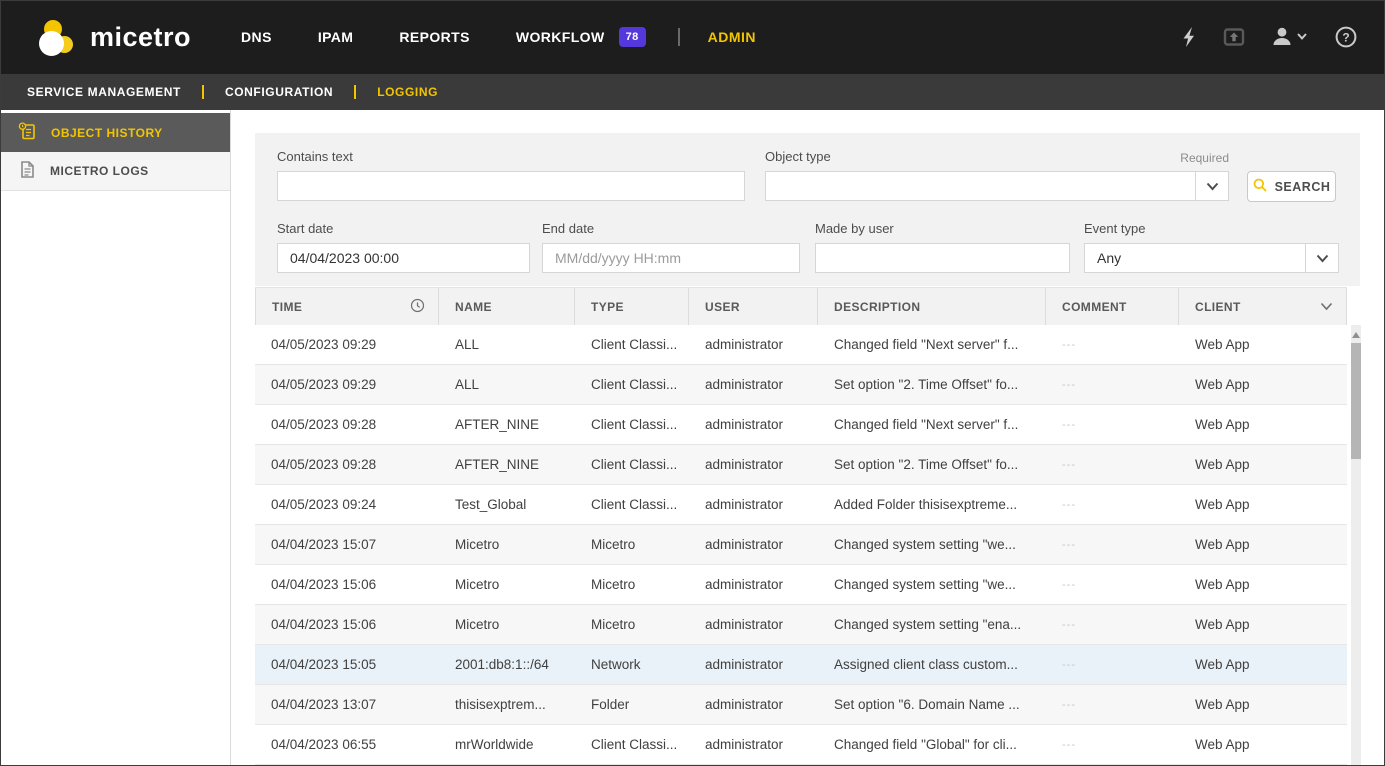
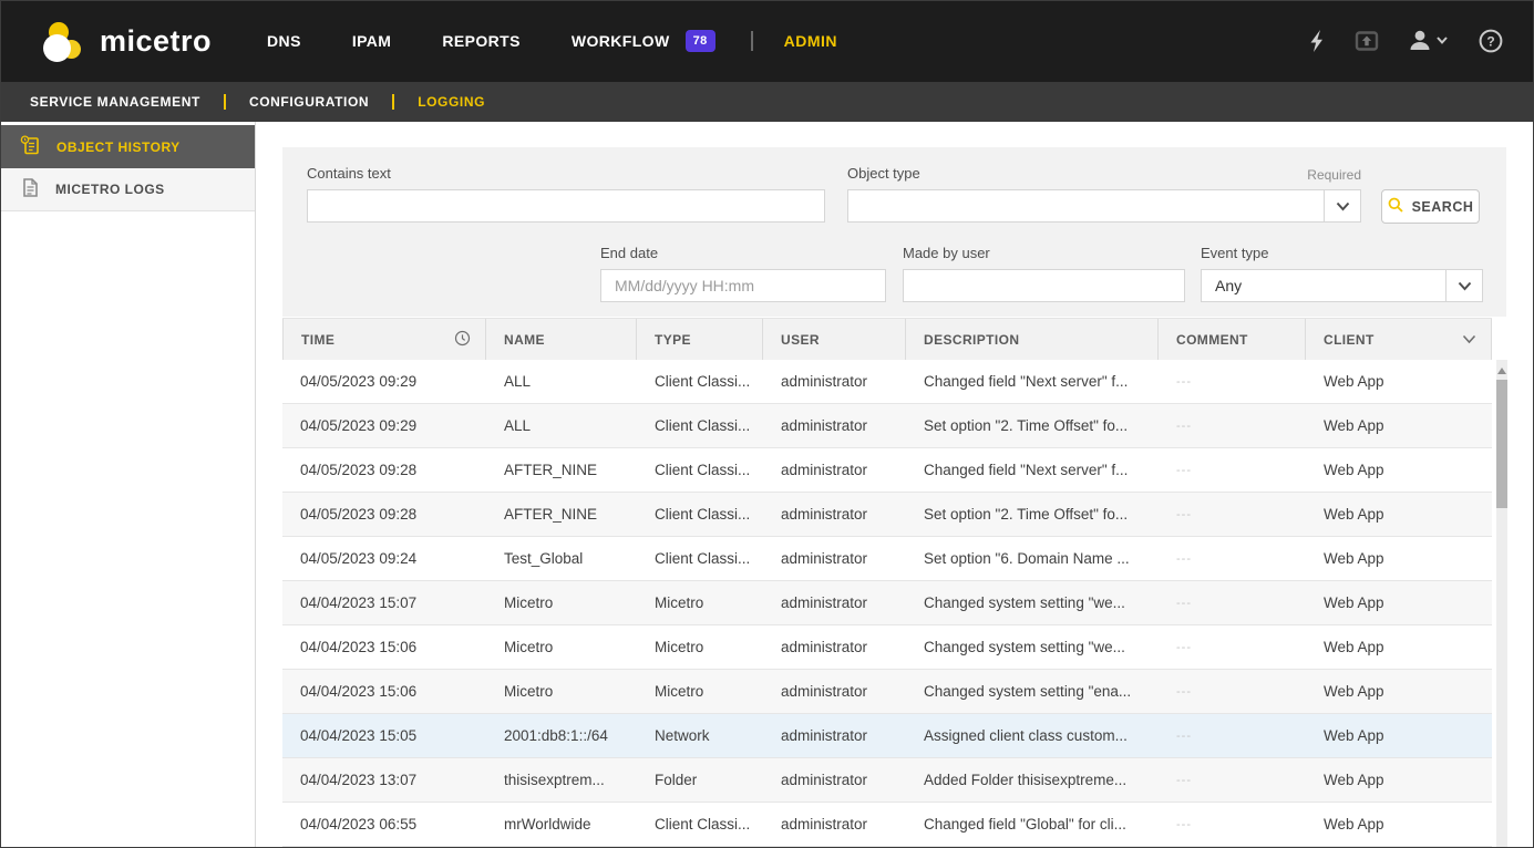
  micetro
  DNS
  IPAM
  REPORTS
  WORKFLOW
  78
  ADMIN
  ?
  SERVICE MANAGEMENT
  CONFIGURATION
  LOGGING
  OBJECT HISTORY
  MICETRO LOGS
  Contains text
  Object type
  Required
  SEARCH
- Start date
- 04/04/2023 00:00
  End date
  MM/dd/yyyy HH:mm
  Made by user
  Event type
  Any
  TIME
  NAME
  TYPE
  USER
  DESCRIPTION
  COMMENT
  CLIENT
  04/05/2023 09:29
  ALL
  Client Classi...
  administrator
  Changed field "Next server" f...
  ---
  Web App
  04/05/2023 09:29
  ALL
  Client Classi...
  administrator
  Set option "2. Time Offset" fo...
  ---
  Web App
  04/05/2023 09:28
  AFTER_NINE
  Client Classi...
  administrator
  Changed field "Next server" f...
  ---
  Web App
  04/05/2023 09:28
  AFTER_NINE
  Client Classi...
  administrator
  Set option "2. Time Offset" fo...
  ---
  Web App
  04/05/2023 09:24
  Test_Global
  Client Classi...
  administrator
- Added Folder thisisexptreme...
+ Set option "6. Domain Name ...
  ---
  Web App
  04/04/2023 15:07
  Micetro
  Micetro
  administrator
  Changed system setting "we...
  ---
  Web App
  04/04/2023 15:06
  Micetro
  Micetro
  administrator
  Changed system setting "we...
  ---
  Web App
  04/04/2023 15:06
  Micetro
  Micetro
  administrator
  Changed system setting "ena...
  ---
  Web App
  04/04/2023 15:05
  2001:db8:1::/64
  Network
  administrator
  Assigned client class custom...
  ---
  Web App
  04/04/2023 13:07
  thisisexptrem...
  Folder
  administrator
- Set option "6. Domain Name ...
+ Added Folder thisisexptreme...
  ---
  Web App
  04/04/2023 06:55
  mrWorldwide
  Client Classi...
  administrator
  Changed field "Global" for cli...
  ---
  Web App
